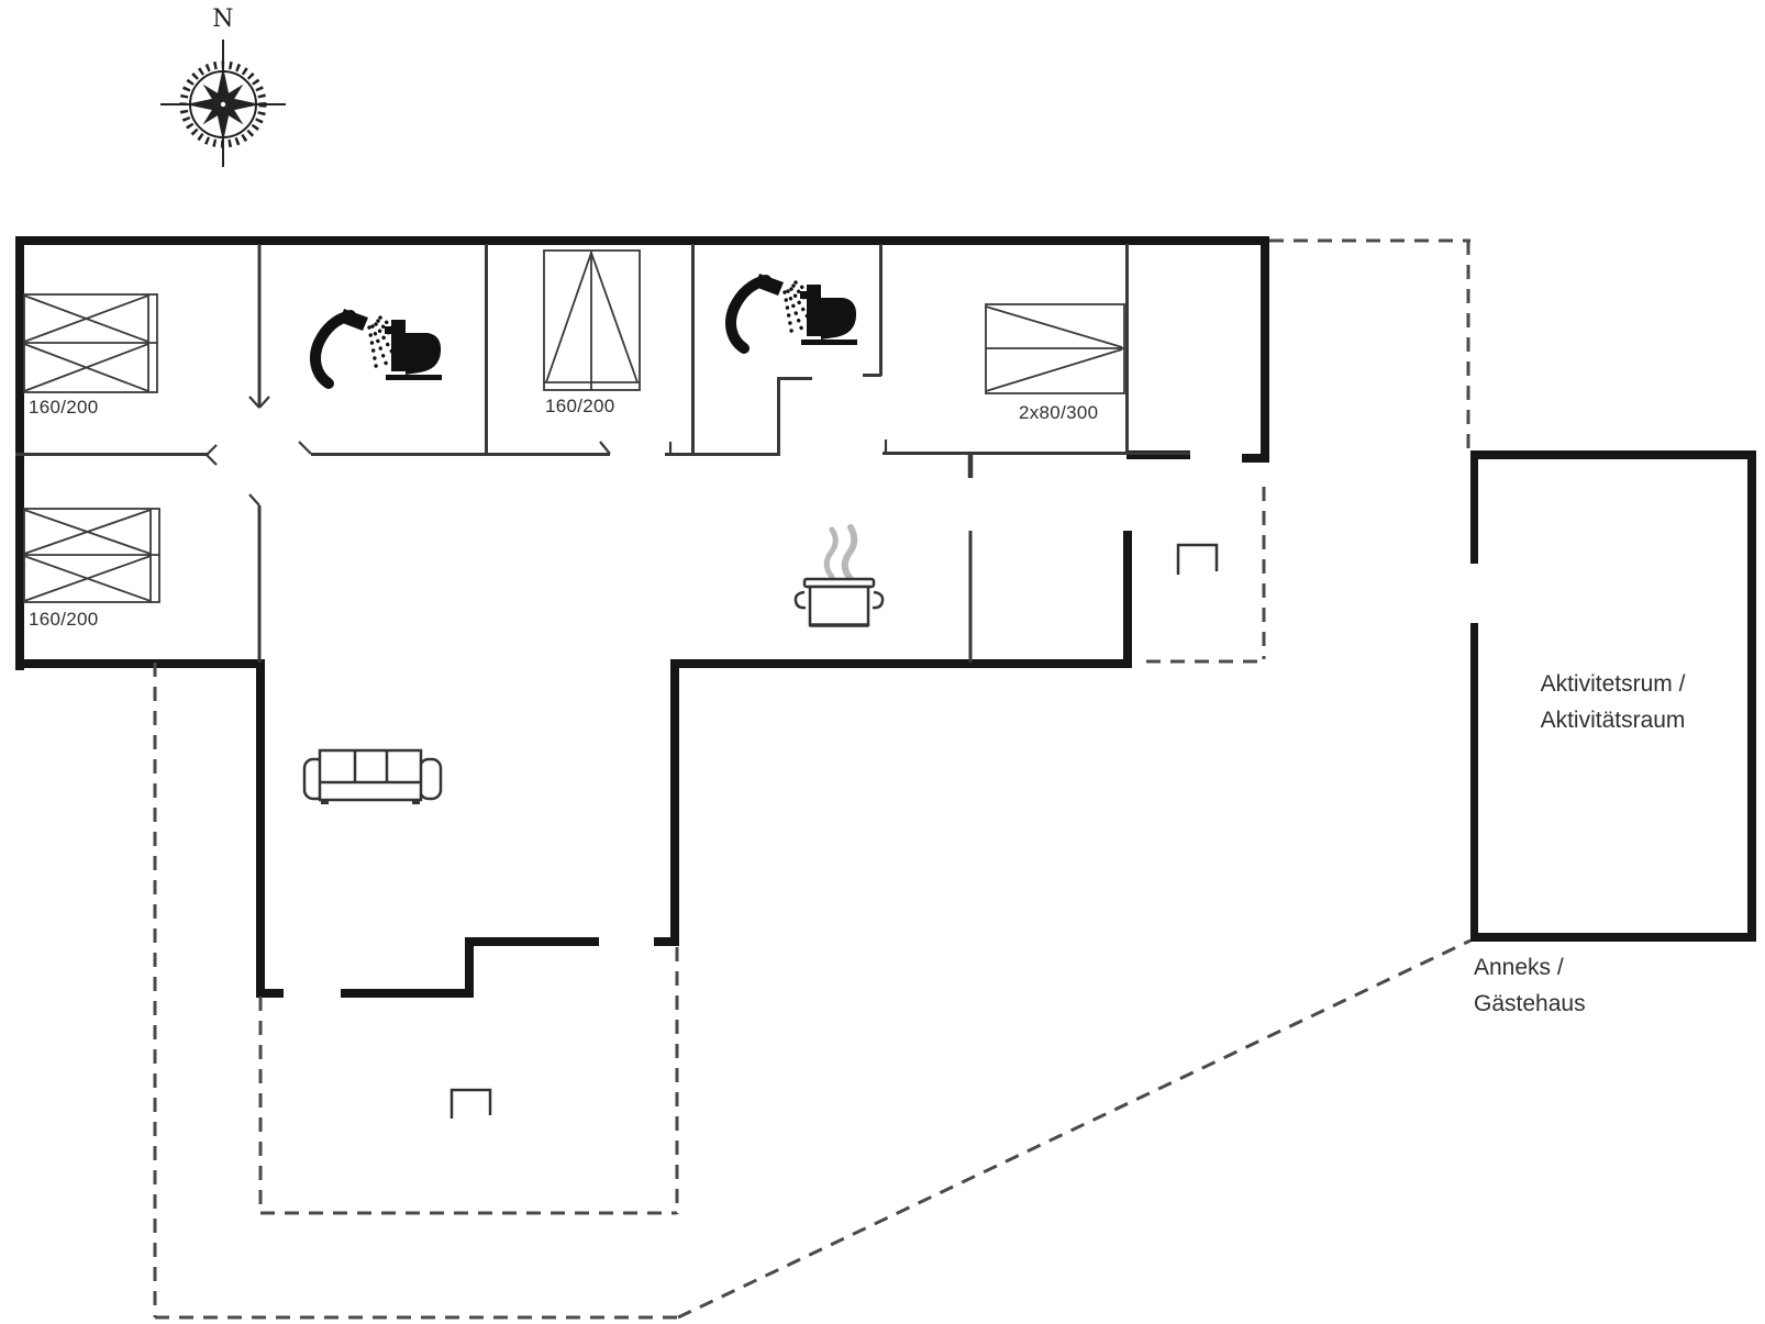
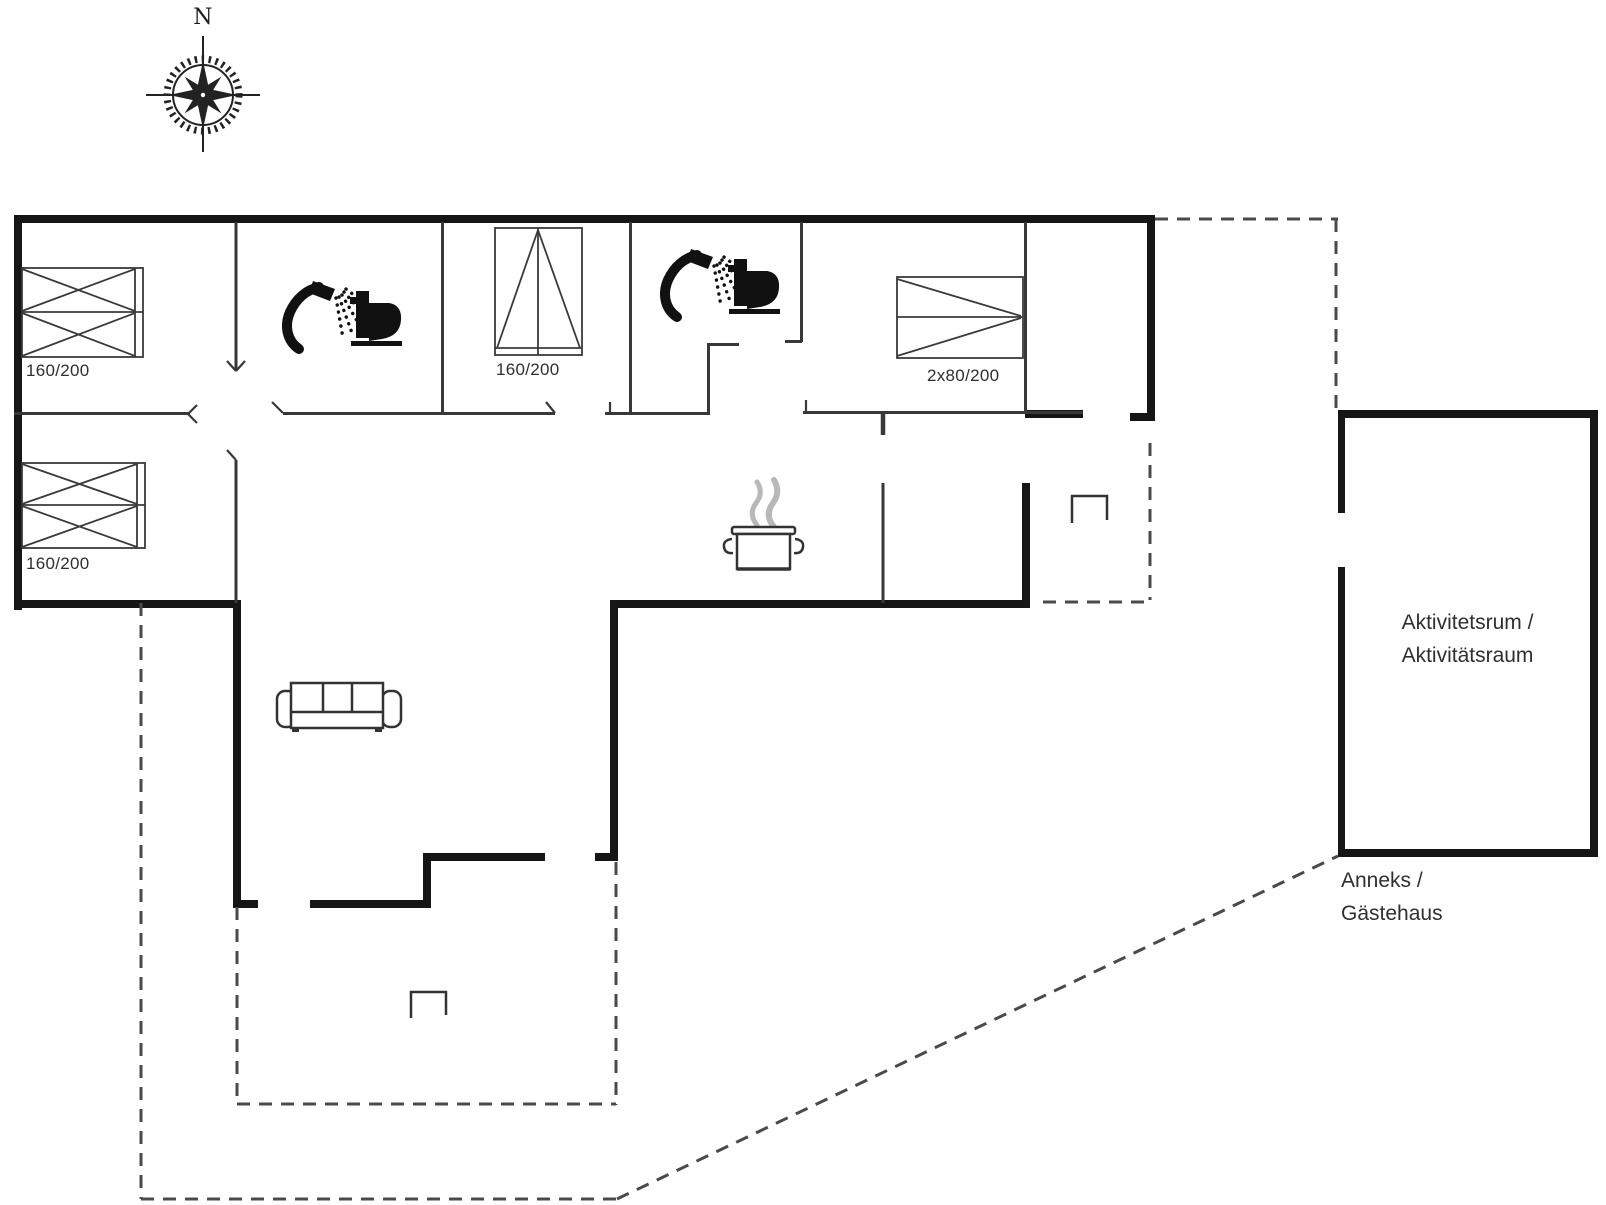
  N
  160/200
  160/200
  160/200
- 2x80/300
+ 2x80/200
  Aktivitetsrum /
  Aktivitätsraum
  Anneks /
  Gästehaus
